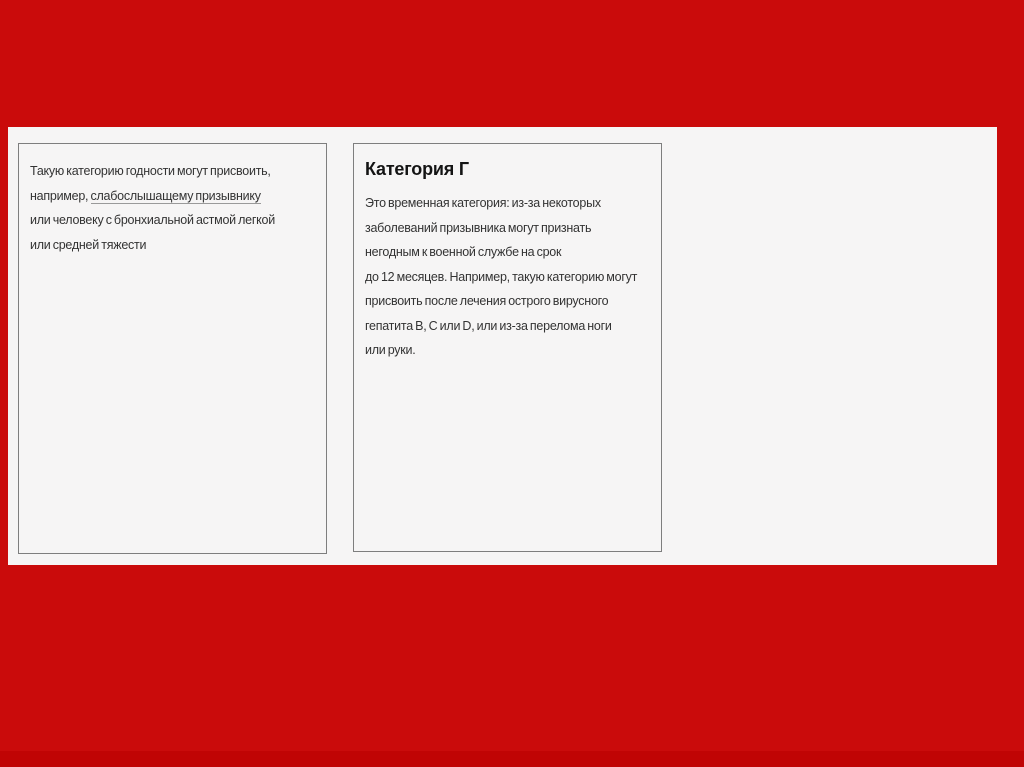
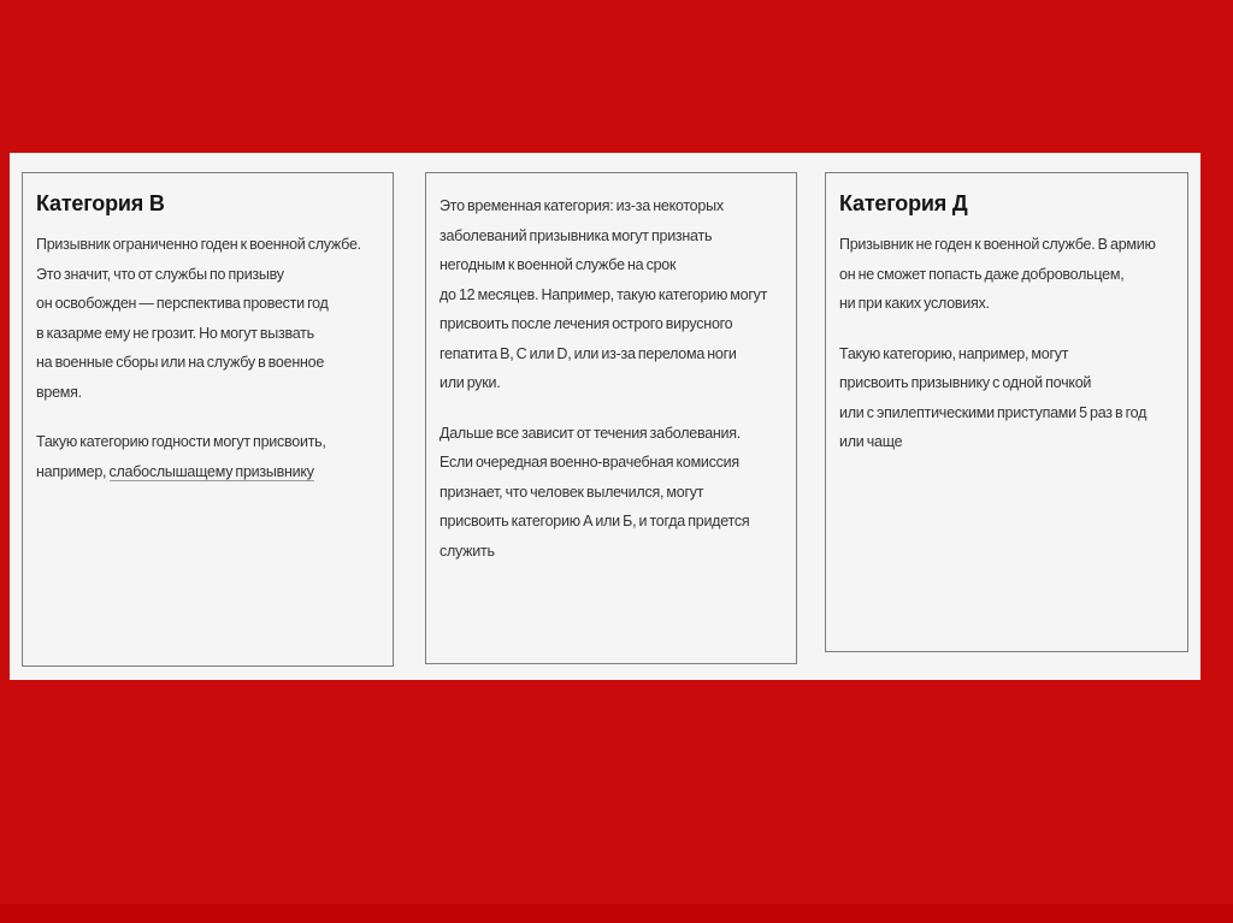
+ Категория В
+ Призывник ограниченно годен к военной службе.
+ Это значит, что от службы по призыву
+ он освобожден — перспектива провести год
+ в казарме ему не грозит. Но могут вызвать
+ на военные сборы или на службу в военное
+ время.
  Такую категорию годности могут присвоить,
  например, слабослышащему призывнику
- или человеку с бронхиальной астмой легкой
- или средней тяжести
- Категория Г
  Это временная категория: из-за некоторых
  заболеваний призывника могут признать
  негодным к военной службе на срок
  до 12 месяцев. Например, такую категорию могут
  присвоить после лечения острого вирусного
  гепатита B, C или D, или из-за перелома ноги
  или руки.
+ Дальше все зависит от течения заболевания.
+ Если очередная военно-врачебная комиссия
+ признает, что человек вылечился, могут
+ присвоить категорию А или Б, и тогда придется
+ служить
+ Категория Д
+ Призывник не годен к военной службе. В армию
+ он не сможет попасть даже добровольцем,
+ ни при каких условиях.
+ Такую категорию, например, могут
+ присвоить призывнику с одной почкой
+ или с эпилептическими приступами 5 раз в год
+ или чаще
